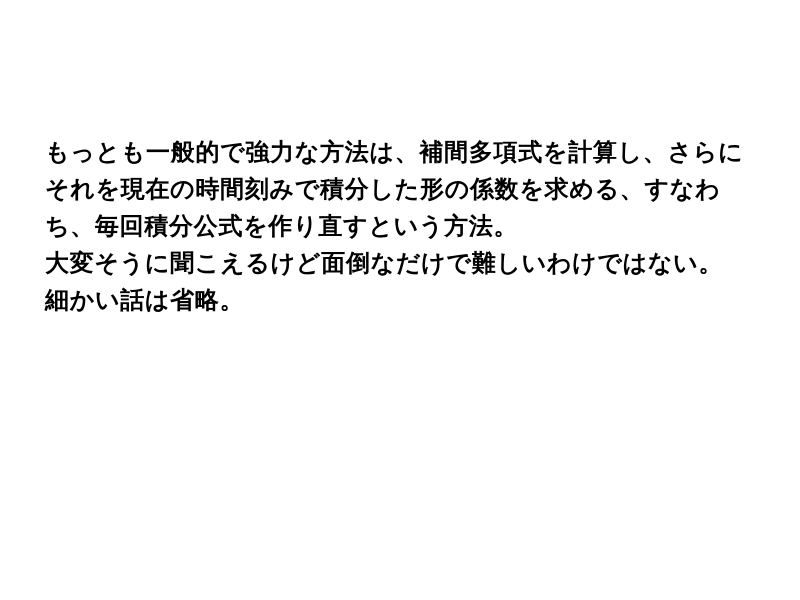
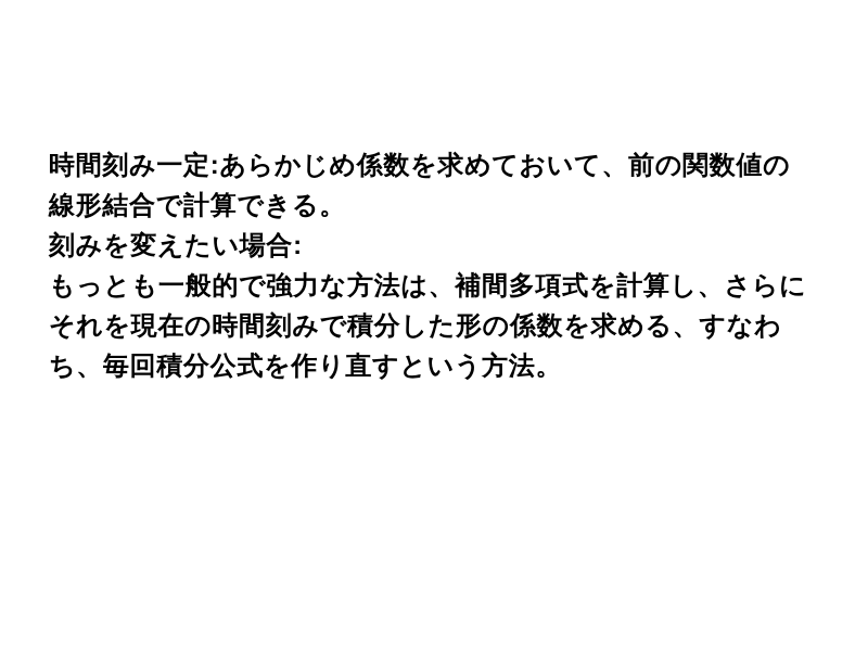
+ 時間刻み一定:あらかじめ係数を求めておいて、前の関数値の線形結合で計算できる。
+ 刻みを変えたい場合:
  もっとも一般的で強力な方法は、補間多項式を計算し、さらにそれを現在の時間刻みで積分した形の係数を求める、すなわち、毎回積分公式を作り直すという方法。
- 大変そうに聞こえるけど面倒なだけで難しいわけではない。細かい話は省略。
